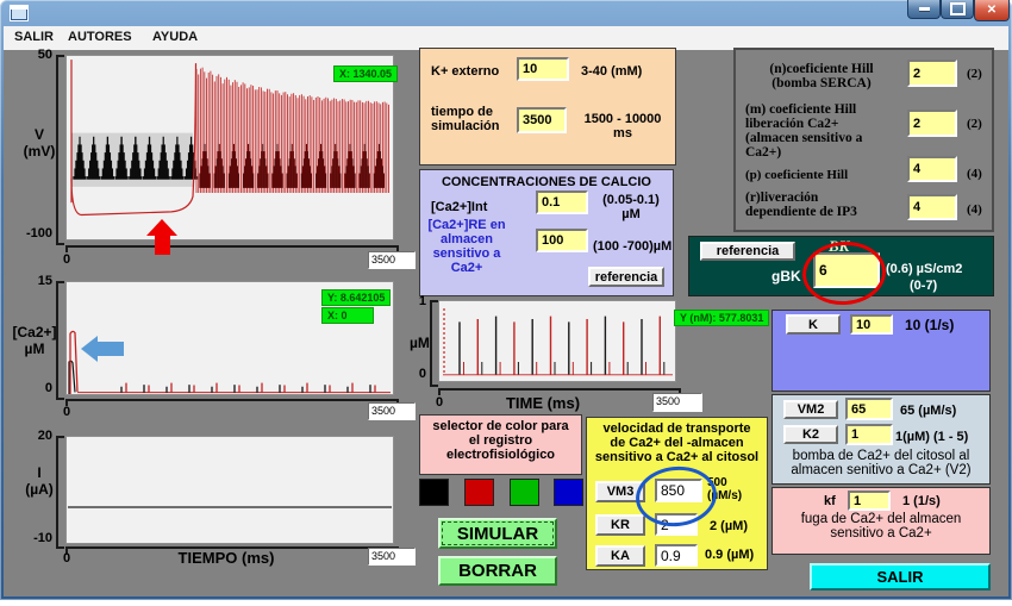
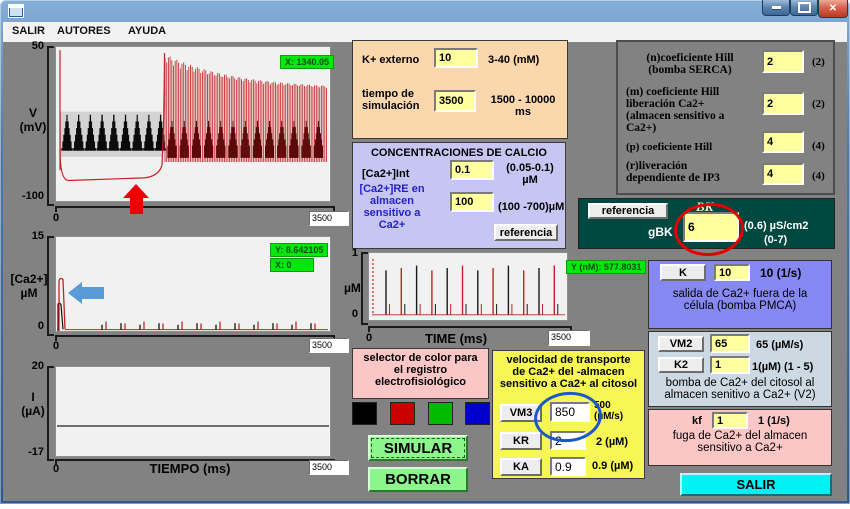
  ✕
  SALIR
  AUTORES
  AYUDA
  50
  -100
  V
  (mV)
  X: 1340.05
  0
  3500
  15
  0
  [Ca2+]
  µM
  Y: 8.642105
  X: 0
  0
  3500
  20
- -10
+ -17
  I
  (µA)
  0
  TIEMPO (ms)
  3500
  K+ externo
  10
  3-40 (mM)
  tiempo de
  simulación
  3500
  1500 - 10000
  ms
  CONCENTRACIONES DE CALCIO
  [Ca2+]Int
  0.1
  (0.05-0.1)
  µM
  [Ca2+]RE en
  almacen
  sensitivo a
  Ca2+
  100
  (100 -700)µM
  referencia
  1
  0
  µM
  0
  TIME (ms)
  3500
  Y (nM): 577.8031
  selector de color para
  el registro
  electrofisiológico
  SIMULAR
  BORRAR
  velocidad de transporte
  de Ca2+ del -almacen
  sensitivo a Ca2+ al citosol
  VM3
  850
  500
  (µM/s)
  KR
  2
  2 (µM)
  KA
  0.9
  0.9 (µM)
  (n)coeficiente Hill
  (bomba SERCA)
  2
  (2)
  (m) coeficiente Hill
  liberación Ca2+
  (almacen sensitivo a
  Ca2+)
  2
  (2)
  (p) coeficiente Hill
  4
  (4)
  (r)liveración
  dependiente de IP3
  4
  (4)
  referencia
  BK
  gBK
  6
  (0.6) µS/cm2
  (0-7)
  K
  10
  10 (1/s)
+ salida de Ca2+ fuera de la
+ célula (bomba PMCA)
  VM2
  65
  65 (µM/s)
  K2
  1
  1(µM) (1 - 5)
  bomba de Ca2+ del citosol al
  almacen senitivo a Ca2+ (V2)
  kf
  1
  1 (1/s)
  fuga de Ca2+ del almacen
  sensitivo a Ca2+
  SALIR
